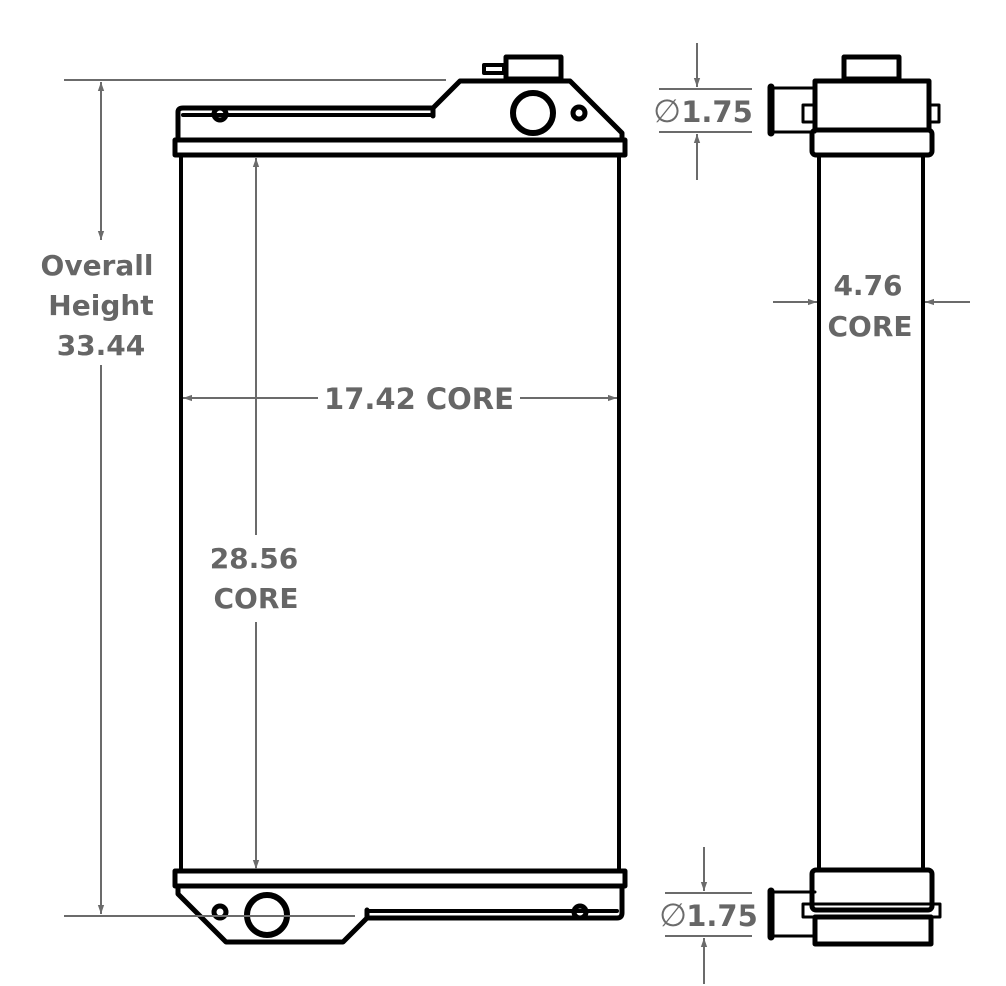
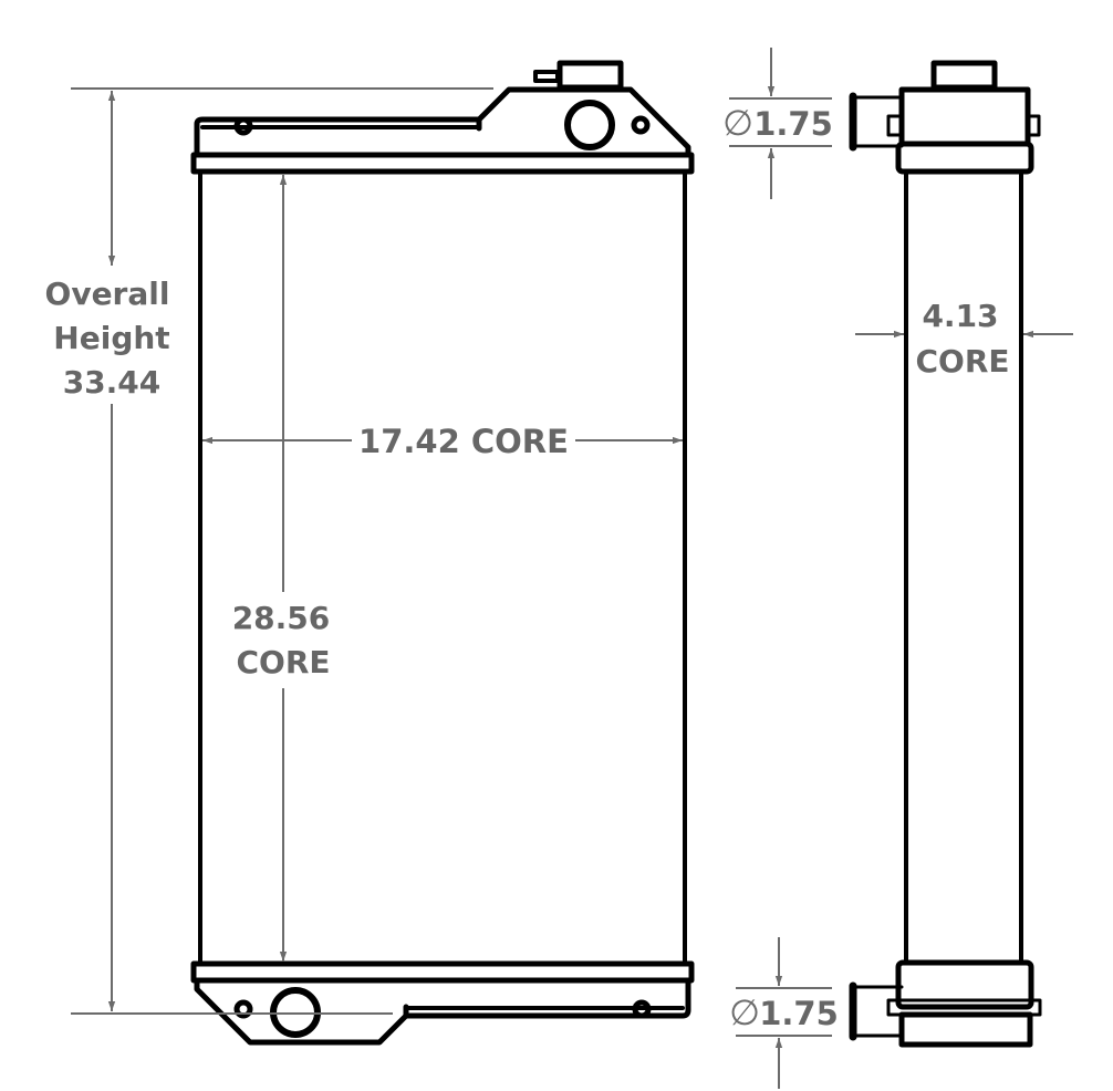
  Overall
  Height
  33.44
  17.42 CORE
  28.56
  CORE
  ∅
  1.75
- 4.76
+ 4.13
  CORE
  ∅
  1.75
